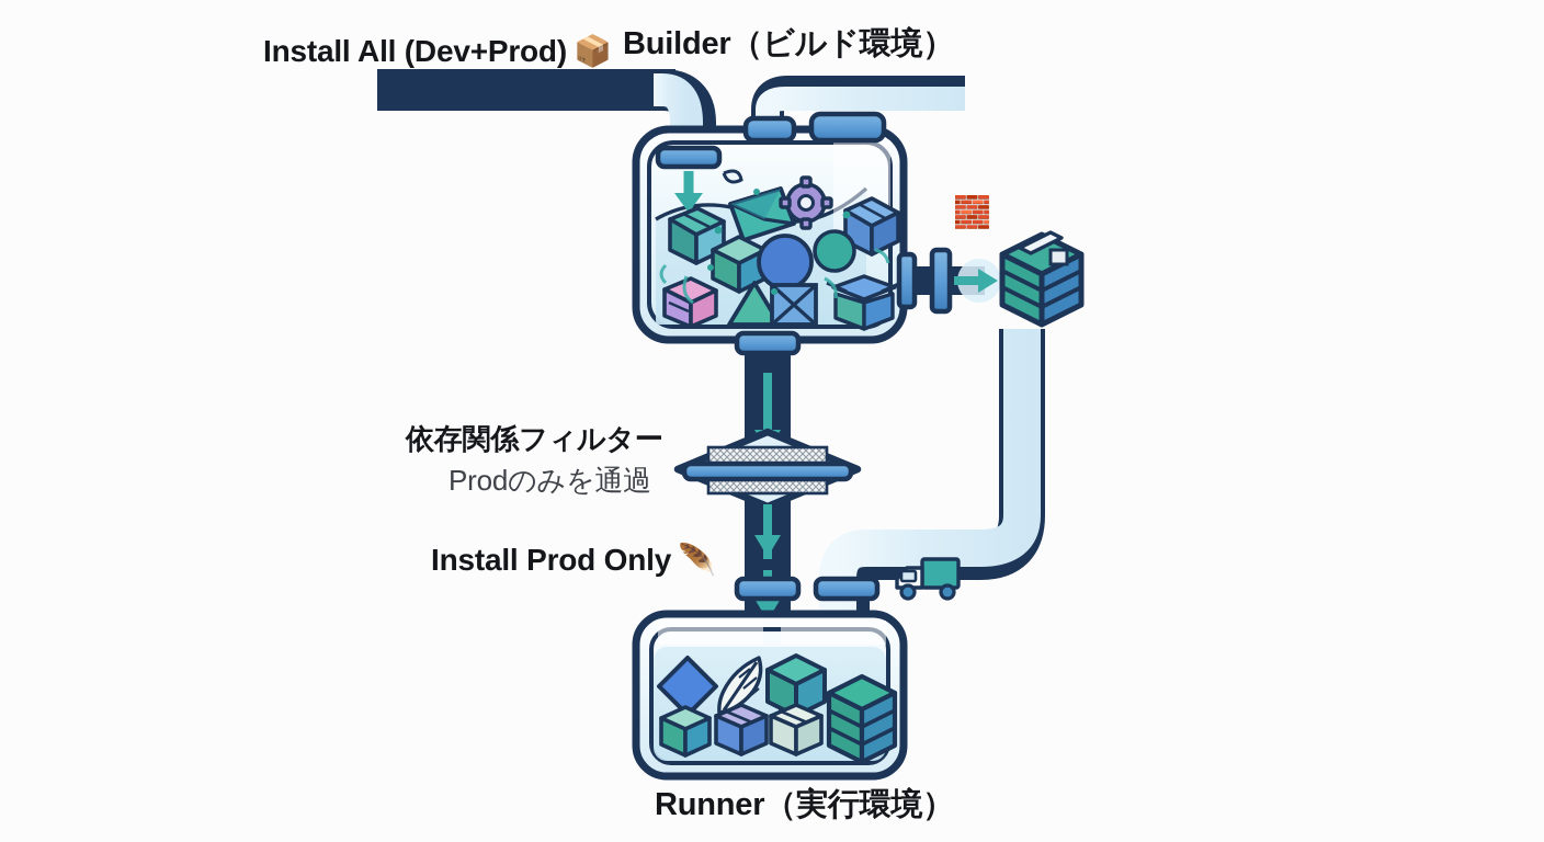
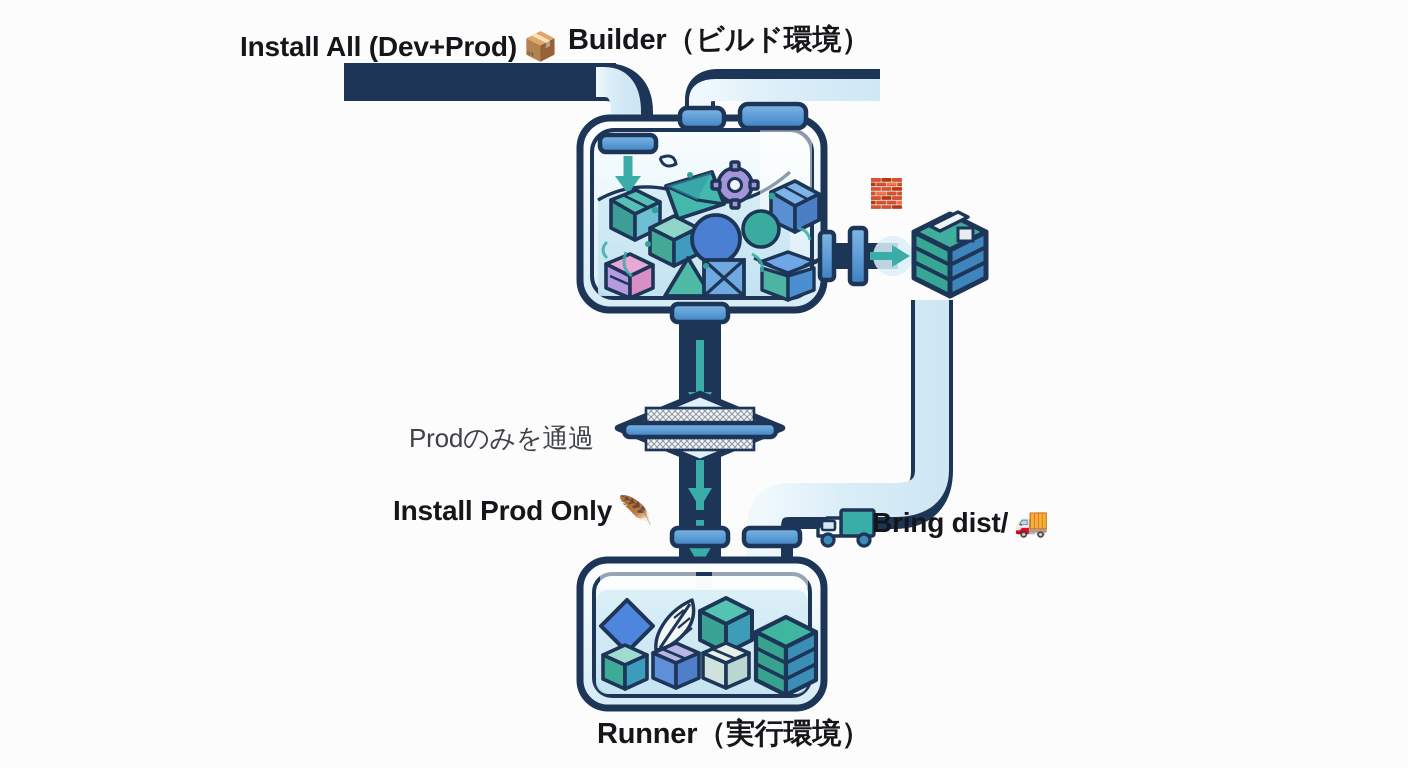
  Install All (Dev+Prod)
  📦
  Builder（ビルド環境）
  🧱
- 依存関係フィルター
  Prodのみを通過
  Install Prod Only
  🪶
+ Bring dist/
+ 🚚
  Runner（実行環境）
